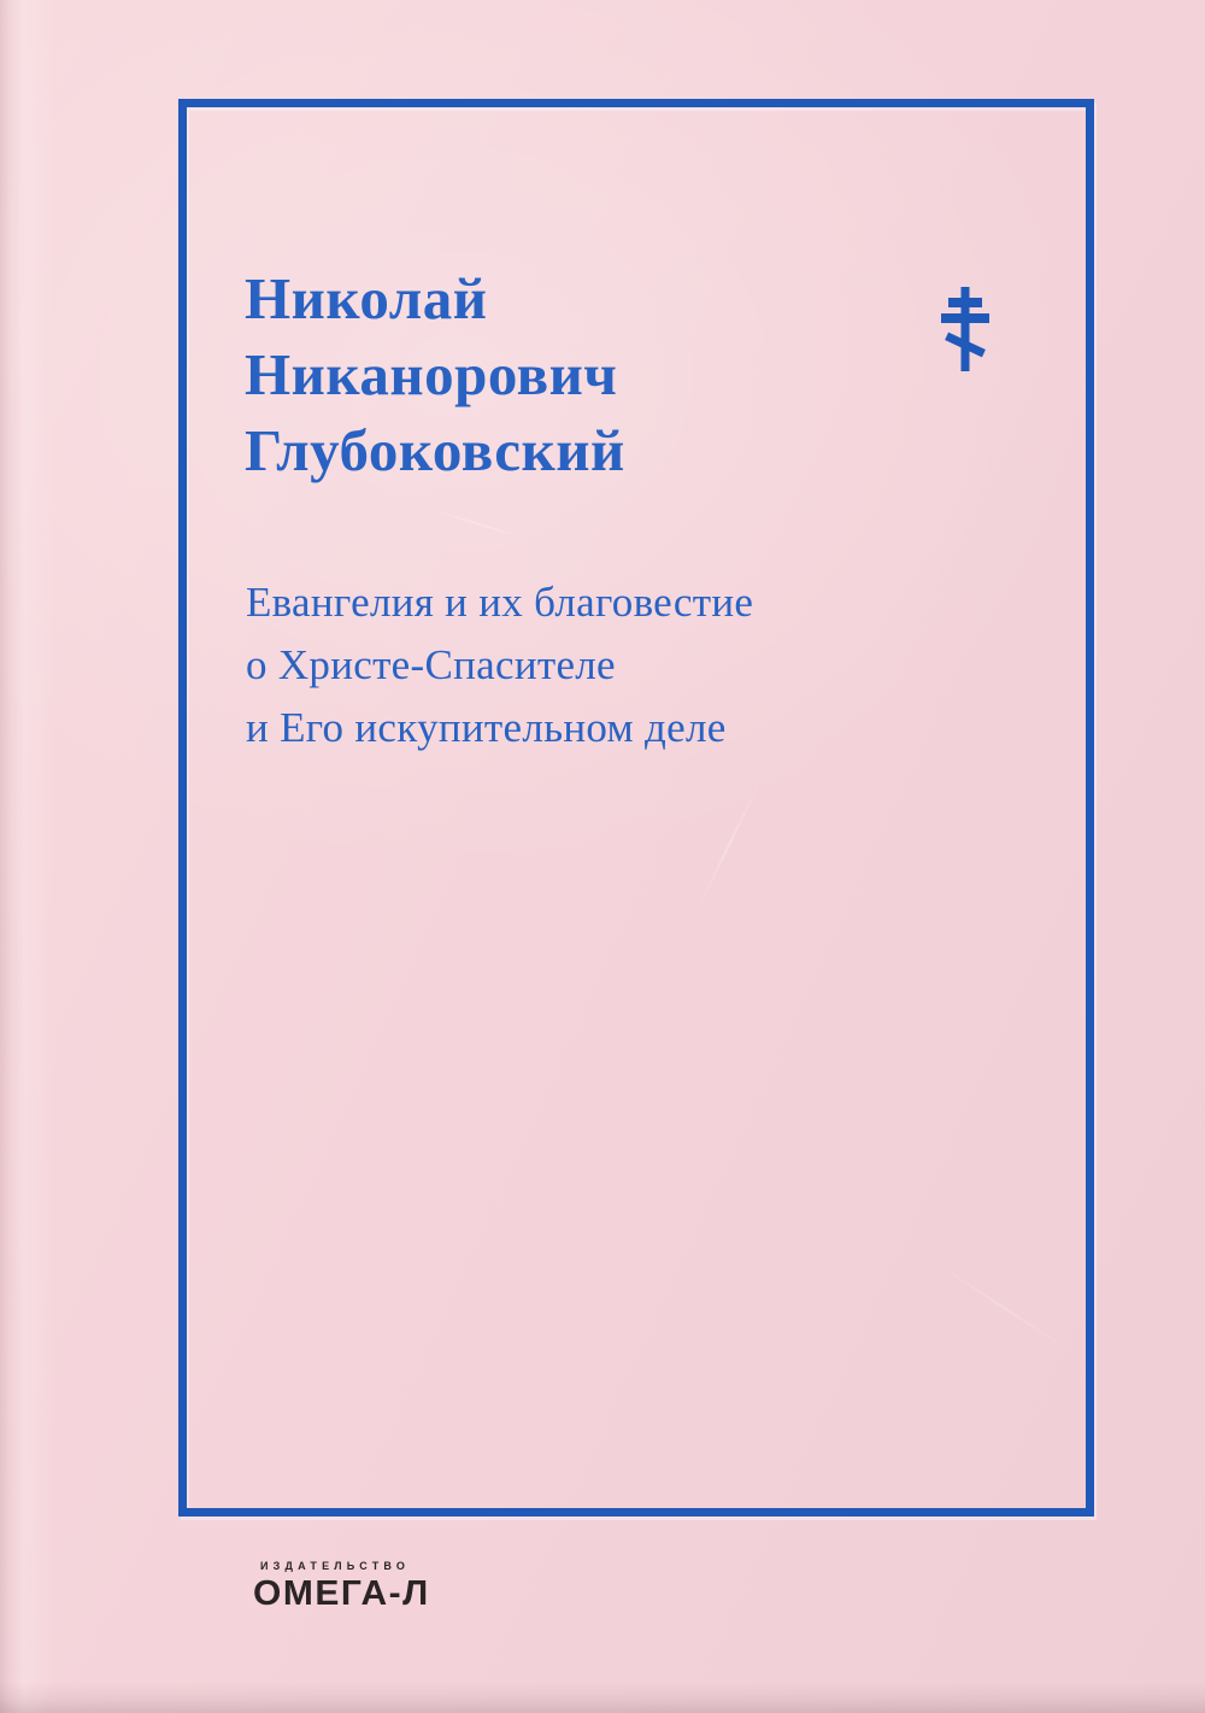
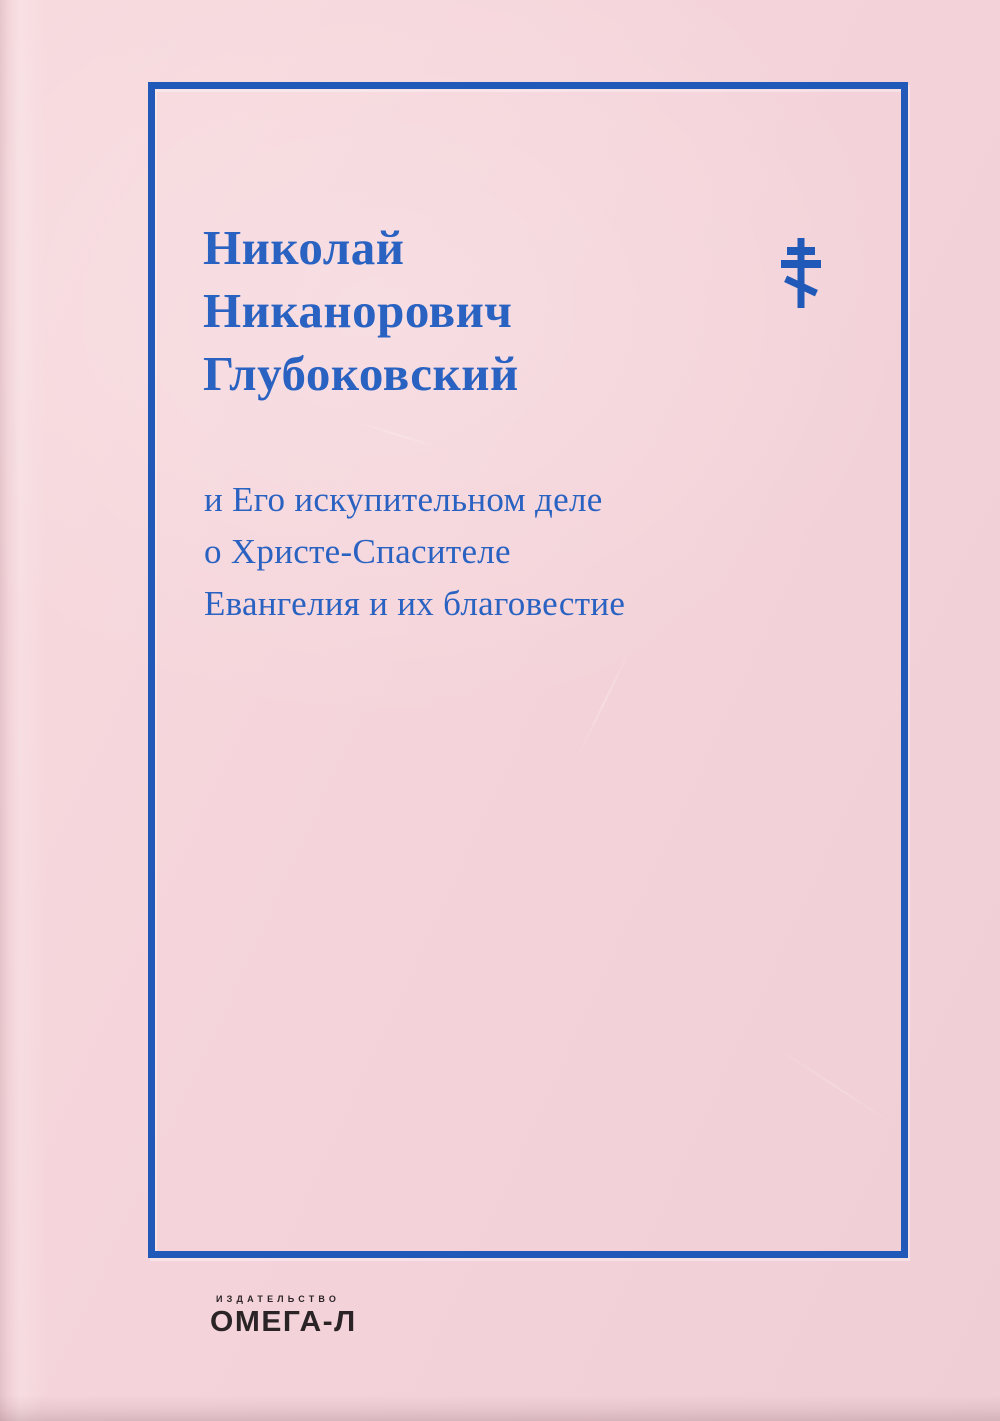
  Николай
  Никанорович
  Глубоковский
- Евангелия и их благовестие
+ и Его искупительном деле
  о Христе-Спасителе
- и Его искупительном деле
+ Евангелия и их благовестие
  ИЗДАТЕЛЬСТВО
  ОМЕГА-Л
